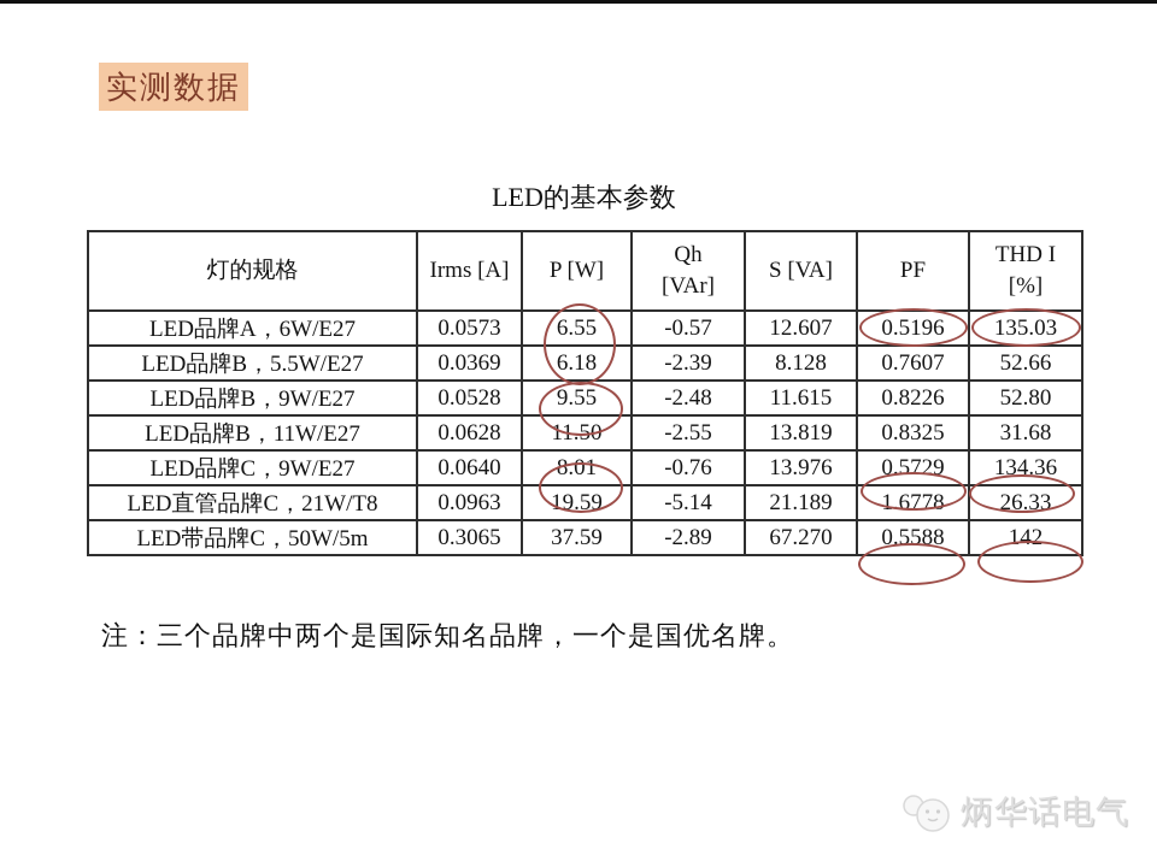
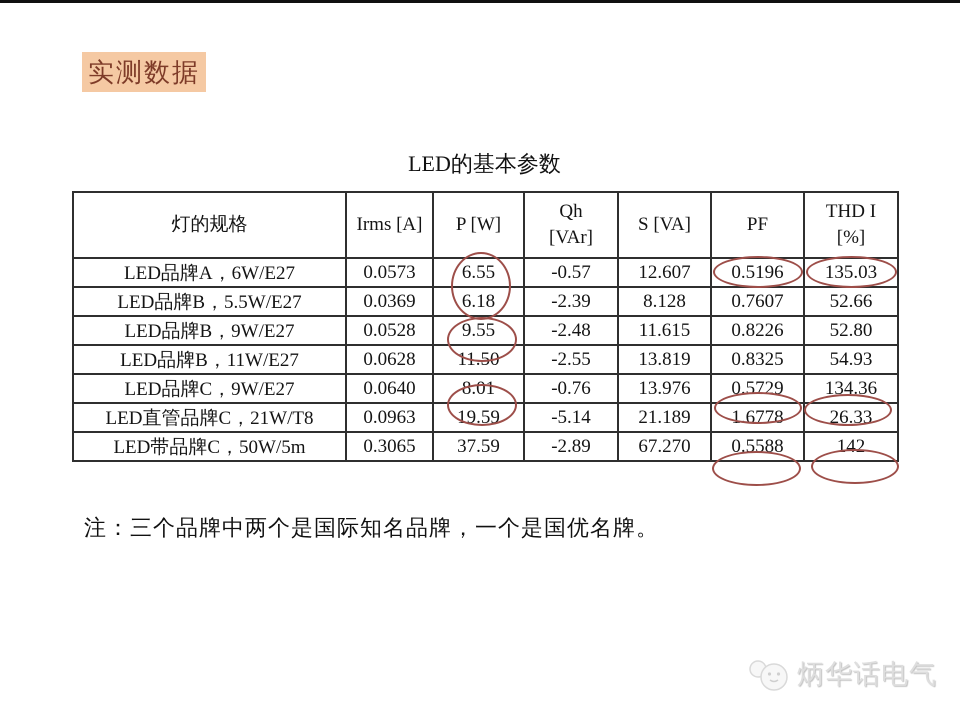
  实测数据
  LED的基本参数
  灯的规格	Irms [A]	P [W]	Qh[VAr]	S [VA]	PF	THD I[%]
  LED品牌A，6W/E27	0.0573	6.55	-0.57	12.607	0.5196	135.03
  LED品牌B，5.5W/E27	0.0369	6.18	-2.39	8.128	0.7607	52.66
  LED品牌B，9W/E27	0.0528	9.55	-2.48	11.615	0.8226	52.80
- LED品牌B，11W/E27	0.0628	11.50	-2.55	13.819	0.8325	31.68
+ LED品牌B，11W/E27	0.0628	11.50	-2.55	13.819	0.8325	54.93
  LED品牌C，9W/E27	0.0640	8.01	-0.76	13.976	0.5729	134.36
  LED直管品牌C，21W/T8	0.0963	19.59	-5.14	21.189	1.6778	26.33
  LED带品牌C，50W/5m	0.3065	37.59	-2.89	67.270	0.5588	142
  注：三个品牌中两个是国际知名品牌，一个是国优名牌。
  炳华话电气
